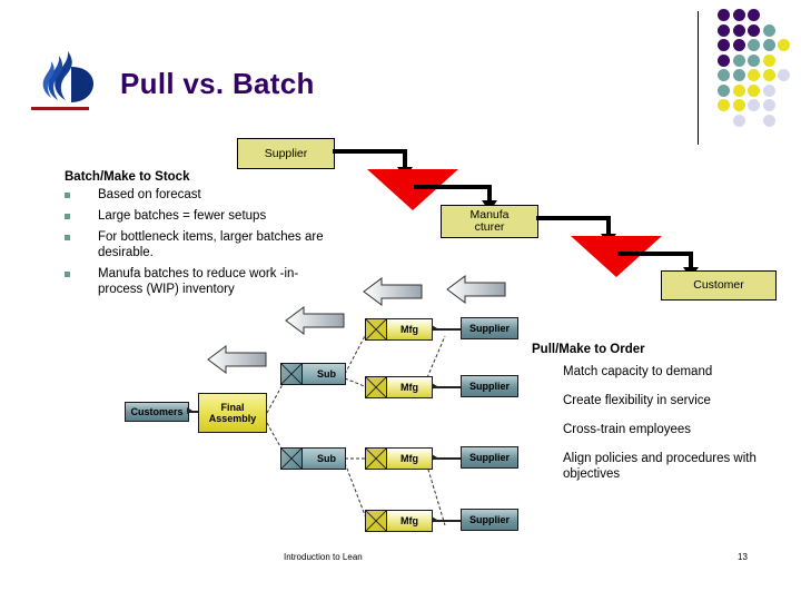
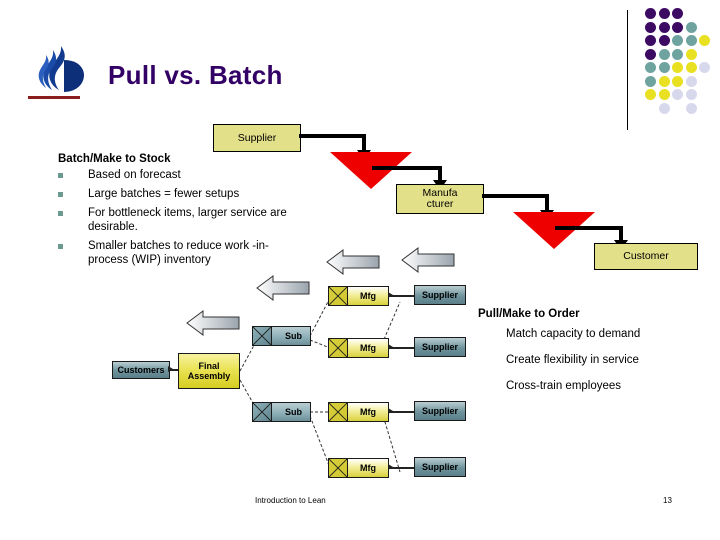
  Pull vs. Batch
  Supplier
  Manufa
  cturer
  Customer
  Batch/Make to Stock
  Based on forecast
  Large batches = fewer setups
- For bottleneck items, larger batches are desirable.
+ For bottleneck items, larger service are desirable.
- Manufa batches to reduce work -in-process (WIP) inventory
+ Smaller batches to reduce work -in-process (WIP) inventory
  Customers
  Final
  Assembly
  Sub
  Sub
  Mfg
  Supplier
  Mfg
  Supplier
  Mfg
  Supplier
  Mfg
  Supplier
  Pull/Make to Order
  Match capacity to demand
  Create flexibility in service
  Cross-train employees
- Align policies and procedures with objectives
  Introduction to Lean
  13
